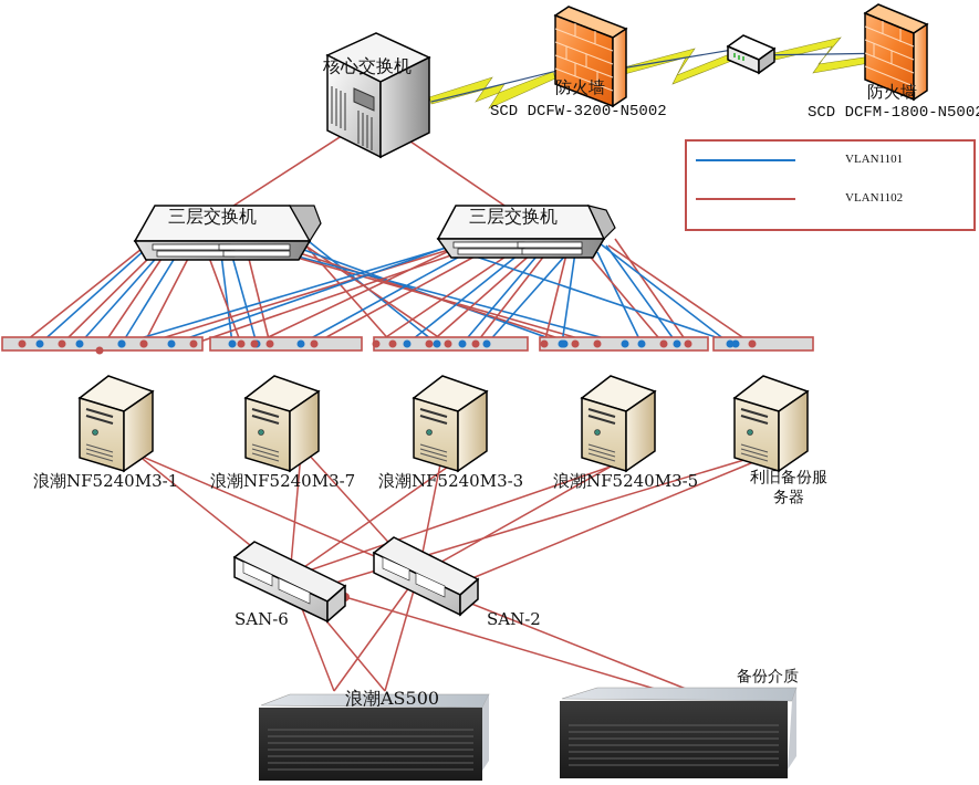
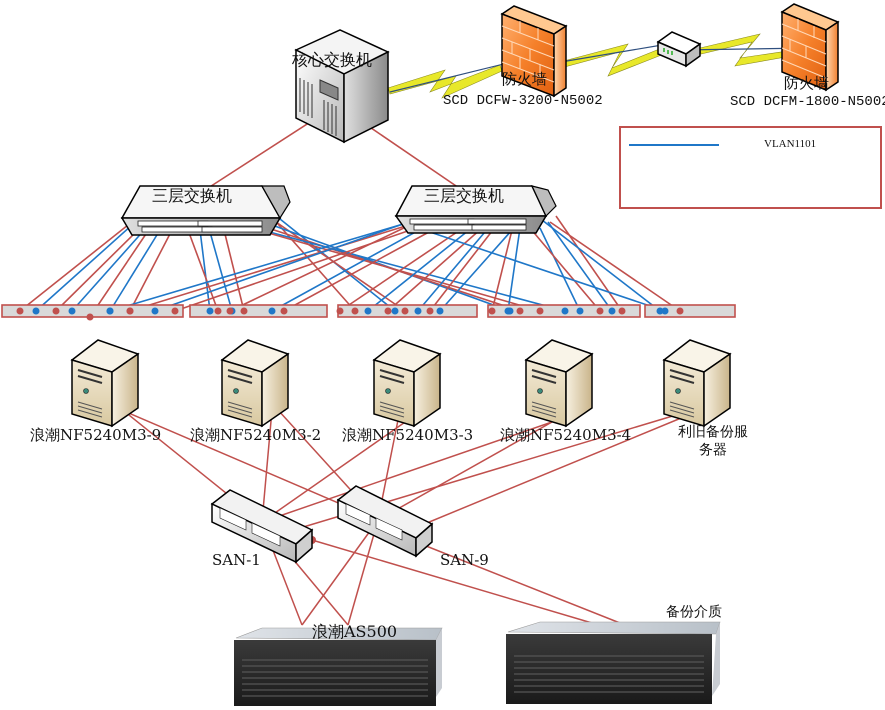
  核心交换机
  防火墙
  SCD DCFW-3200-N5002
  防火墙
  SCD DCFM-1800-N500
  三层交换机
  三层交换机
  VLAN1101
- VLAN1102
- 浪潮NF5240M3-1
+ 浪潮NF5240M3-9
- 浪潮NF5240M3-7
+ 浪潮NF5240M3-2
  浪潮NF5240M3-3
- 浪潮NF5240M3-5
+ 浪潮NF5240M3-4
  利旧备份服
  务器
- SAN-6
+ SAN-1
- SAN-2
+ SAN-9
  浪潮AS500
  备份介质
